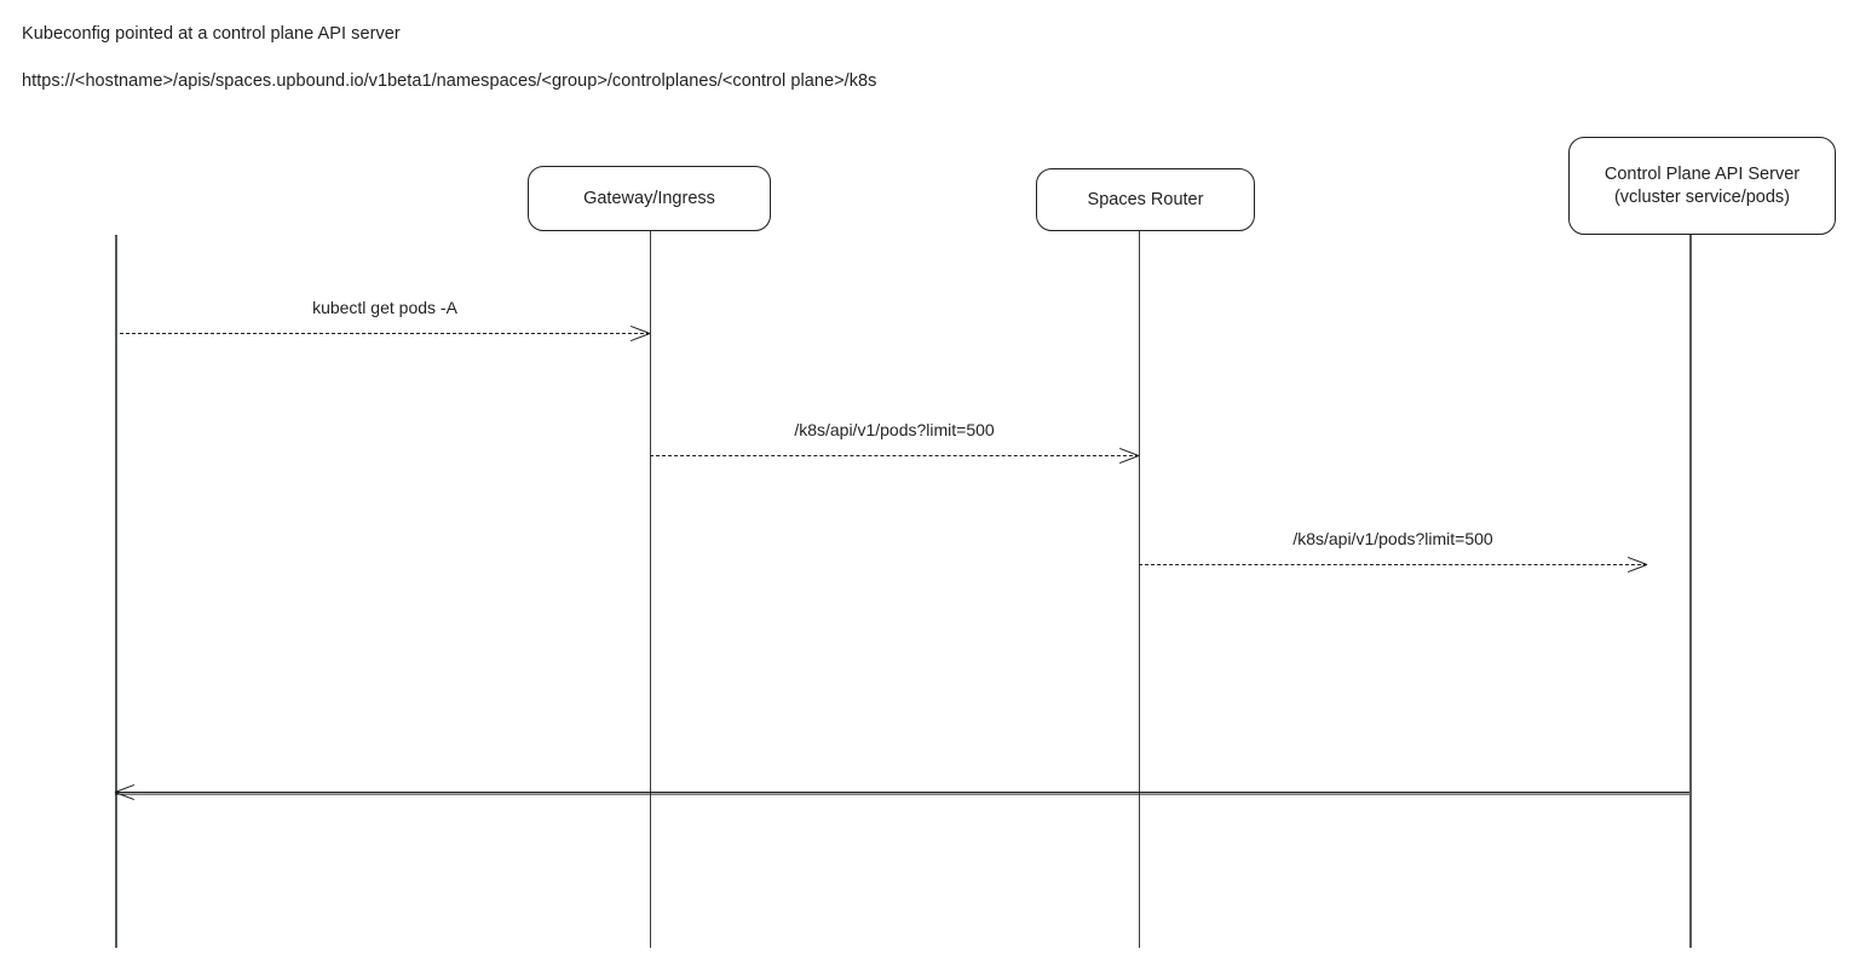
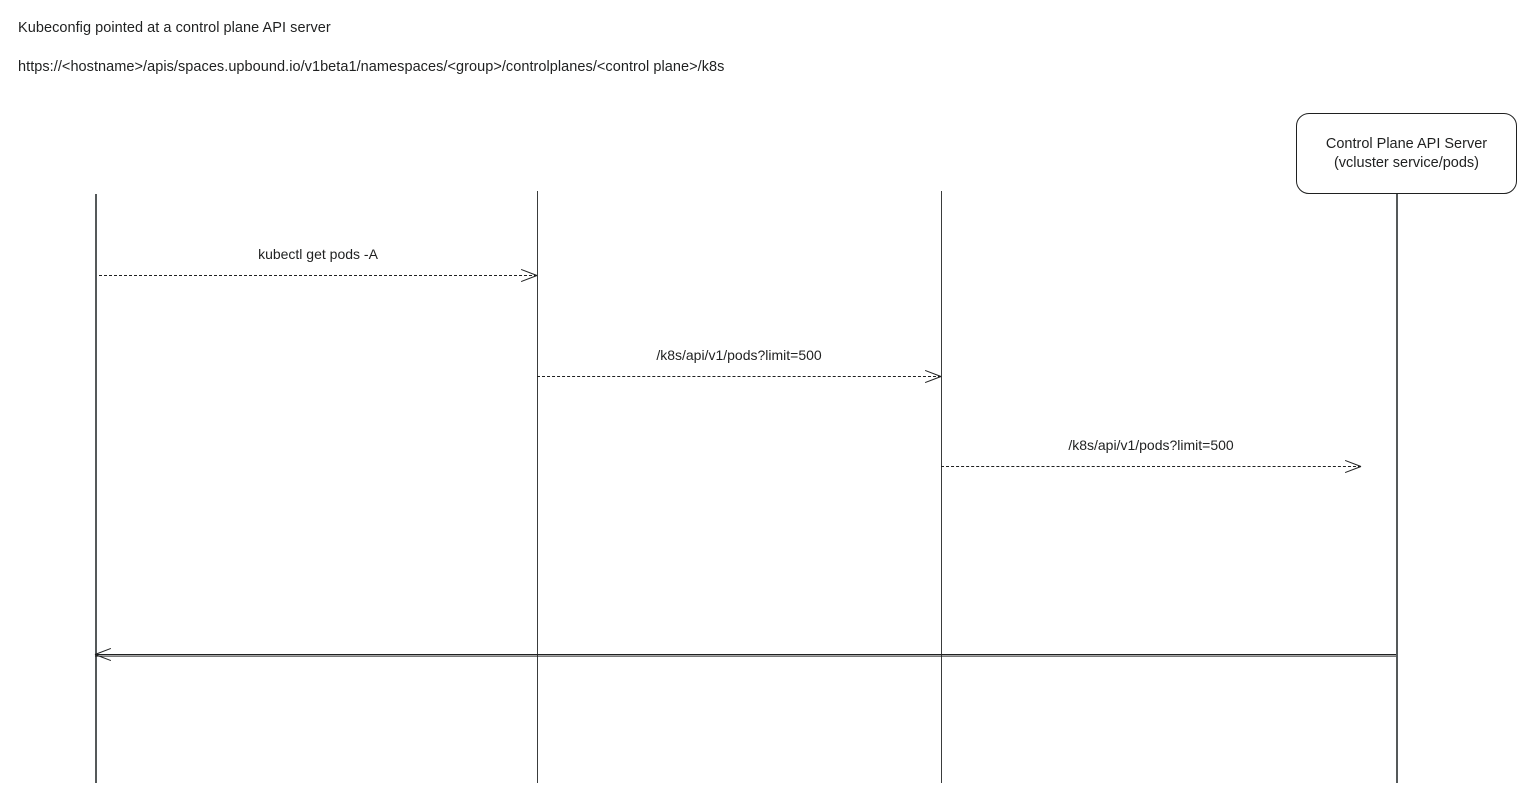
  Kubeconfig pointed at a control plane API server
  https://<hostname>/apis/spaces.upbound.io/v1beta1/namespaces/<group>/controlplanes/<control plane>/k8s
- Gateway/Ingress
- Spaces Router
  Control Plane API Server
  (vcluster service/pods)
  kubectl get pods -A
  /k8s/api/v1/pods?limit=500
  /k8s/api/v1/pods?limit=500
